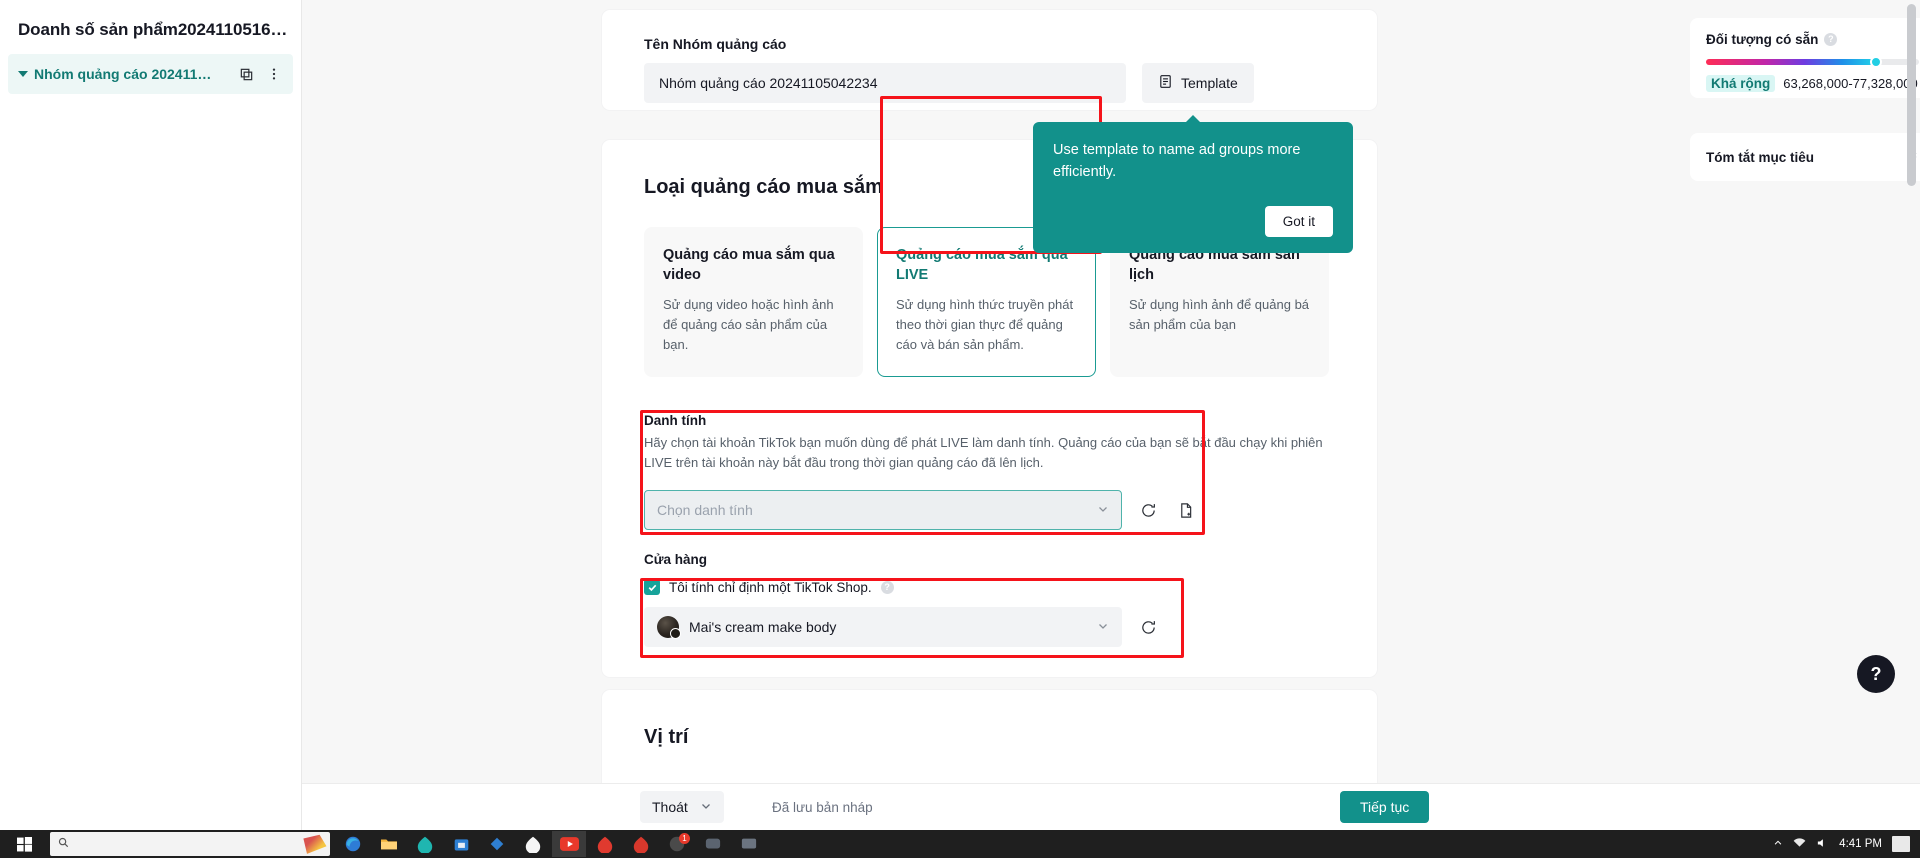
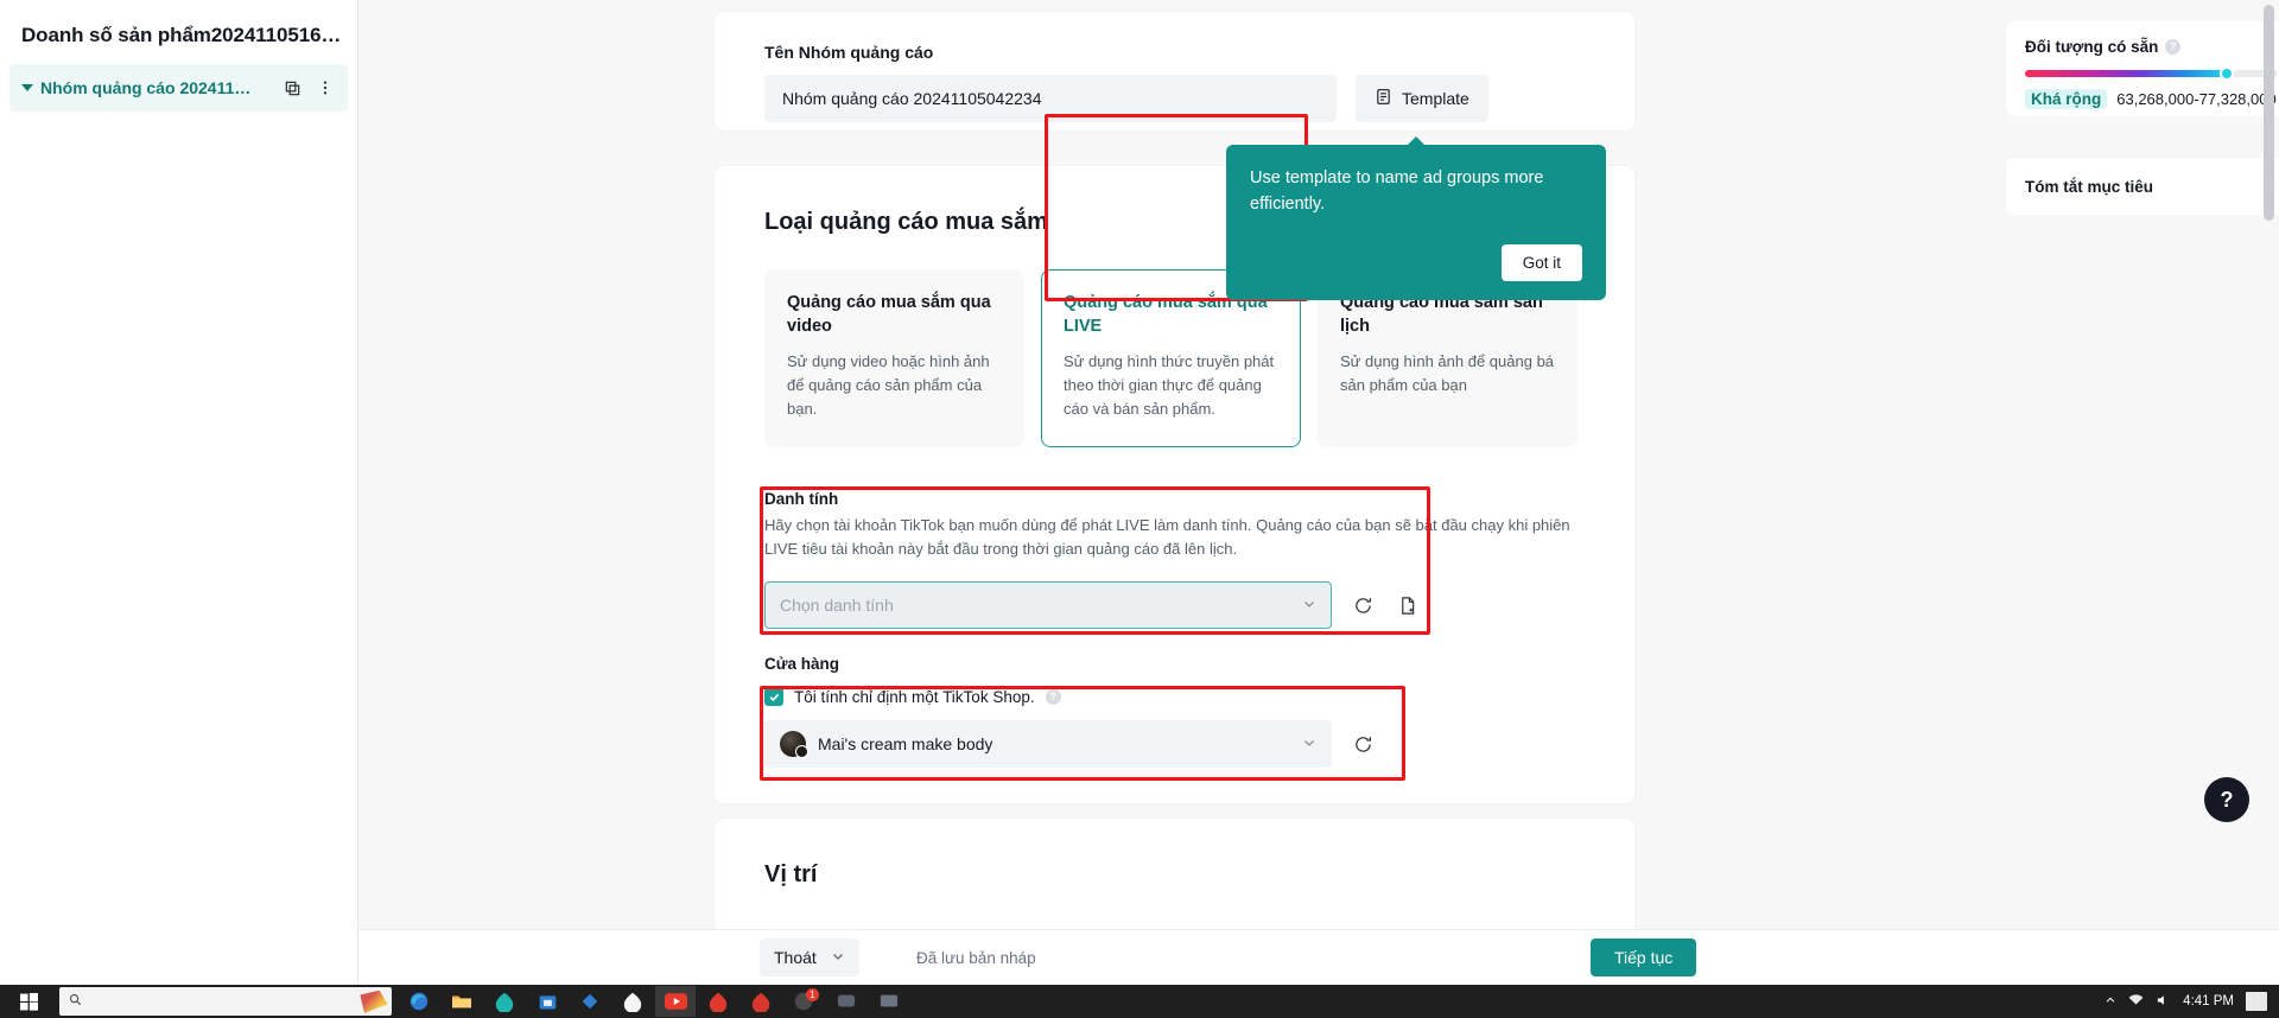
  Doanh số sản phẩm2024110516…
  Nhóm quảng cáo 202411…
  Tên Nhóm quảng cáo
  Nhóm quảng cáo 20241105042234
  Template
  Loại quảng cáo mua sắm
  Quảng cáo mua sắm qua video
  Sử dụng video hoặc hình ảnh để quảng cáo sản phẩm của bạn.
  Quảng cáo mua sắm qua LIVE
  Sử dụng hình thức truyền phát theo thời gian thực để quảng cáo và bán sản phẩm.
  Quảng cáo mua sắm sản lịch
  Sử dụng hình ảnh để quảng bá sản phẩm của bạn
  Danh tính
- Hãy chọn tài khoản TikTok bạn muốn dùng để phát LIVE làm danh tính. Quảng cáo của bạn sẽ bắt đầu chạy khi phiên LIVE trên tài khoản này bắt đầu trong thời gian quảng cáo đã lên lịch.
+ Hãy chọn tài khoản TikTok bạn muốn dùng để phát LIVE làm danh tính. Quảng cáo của bạn sẽ bắt đầu chạy khi phiên LIVE tiêu tài khoản này bắt đầu trong thời gian quảng cáo đã lên lịch.
  Chọn danh tính
  Cửa hàng
  Tôi tính chỉ định một TikTok Shop.
  ?
  Mai's cream make body
  Vị trí
  Use template to name ad groups more efficiently.
  Got it
  Đối tượng có sẵn
  ?
  Khá rộng
  63,268,000-77,328,0
  Tóm tắt mục tiêu
  ?
  Thoát
  Đã lưu bản nháp
  Tiếp tục
  1
  4:41 PM
